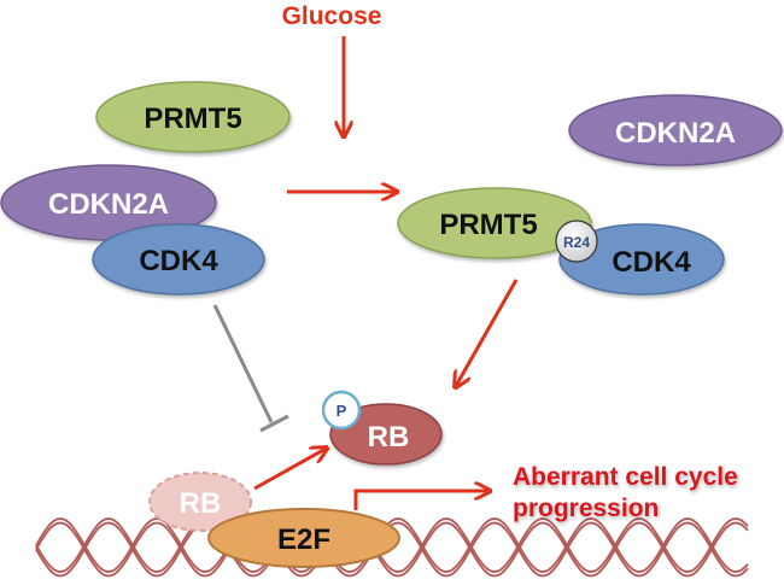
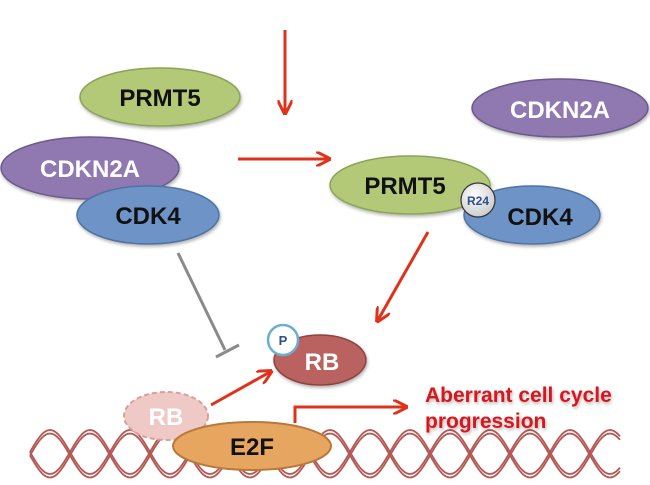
- Glucose
  PRMT5
  CDKN2A
  CDK4
  CDKN2A
  PRMT5
  CDK4
  R24
  RB
  P
  RB
  E2F
  Aberrant cell cycle
  progression
